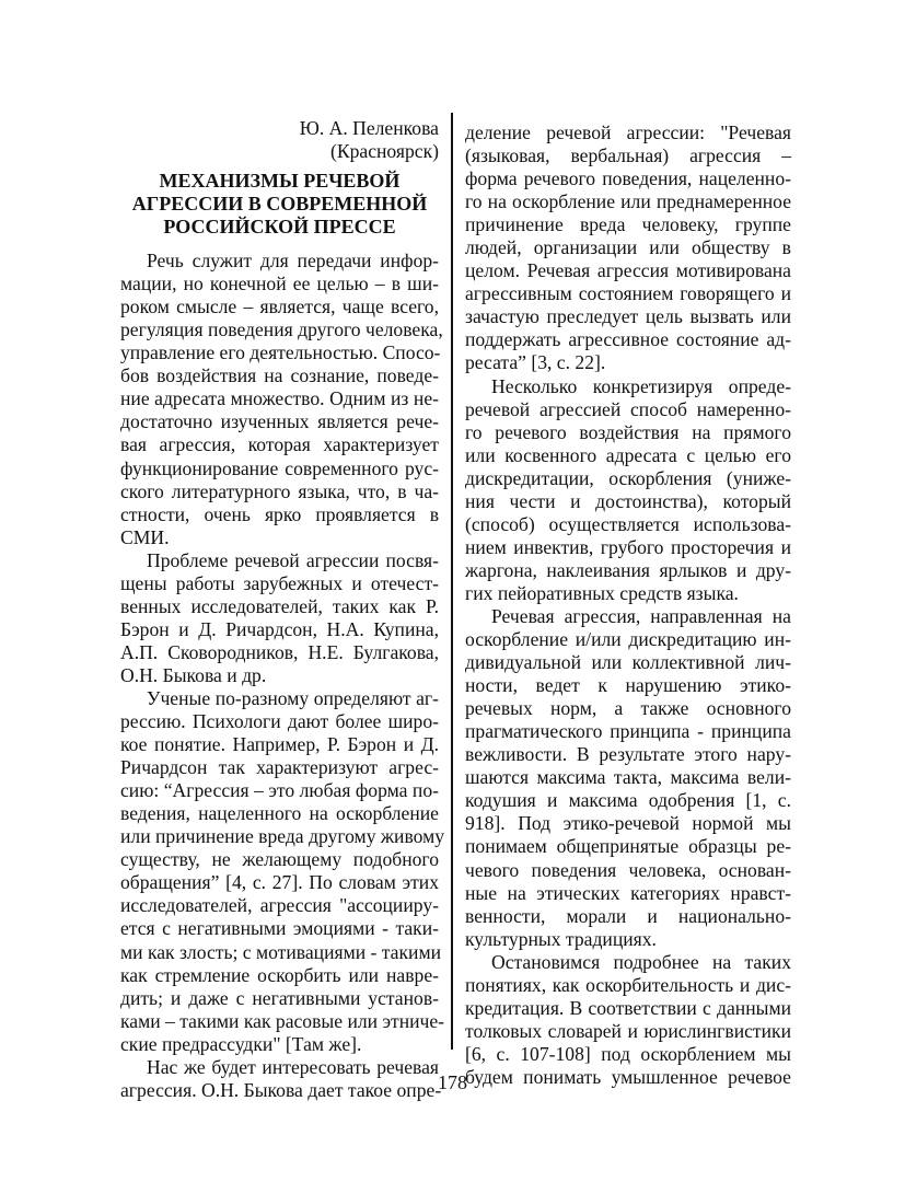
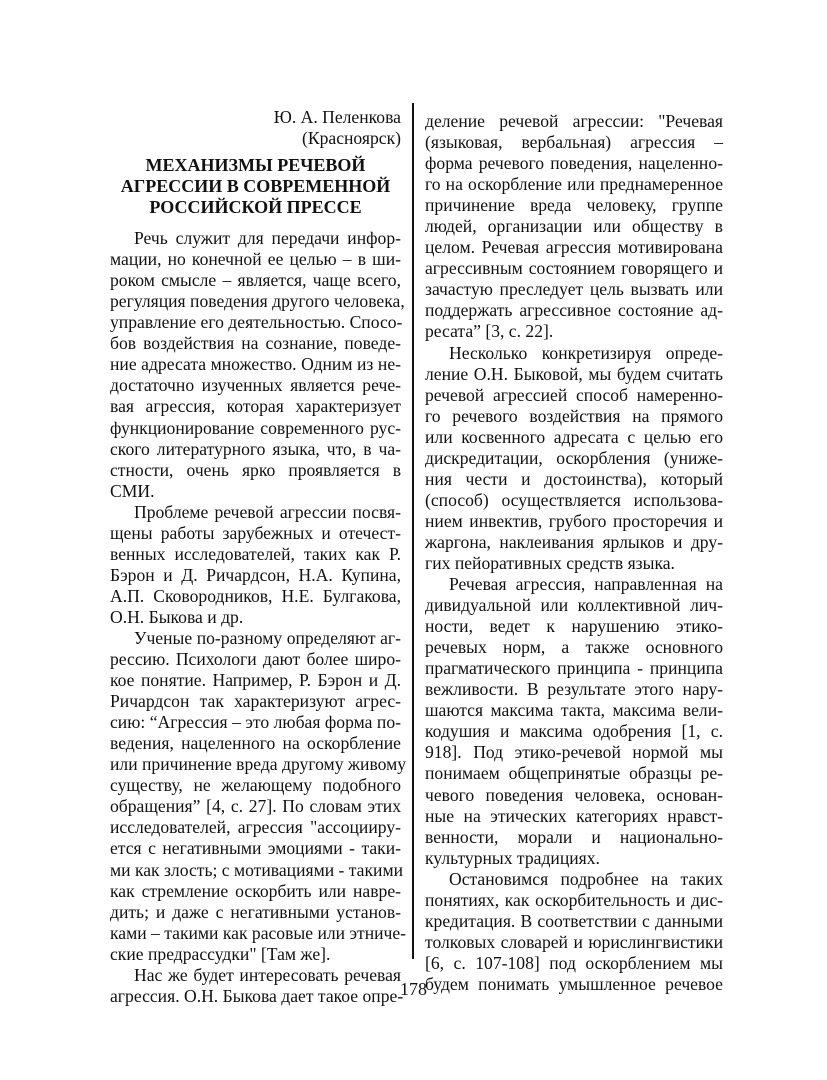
  Ю. А. Пеленкова
  (Красноярск)
  МЕХАНИЗМЫ РЕЧЕВОЙ
  АГРЕССИИ В СОВРЕМЕННОЙ
  РОССИЙСКОЙ ПРЕССЕ
  Речь служит для передачи инфор-
  мации, но конечной ее целью – в ши-
  роком смысле – является, чаще всего,
  регуляция поведения другого человека,
  управление его деятельностью. Спосо-
  бов воздействия на сознание, поведе-
  ние адресата множество. Одним из не-
  достаточно изученных является рече-
  вая агрессия, которая характеризует
  функционирование современного рус-
  ского литературного языка, что, в ча-
  стности, очень ярко проявляется в
  СМИ.
  Проблеме речевой агрессии посвя-
  щены работы зарубежных и отечест-
  венных исследователей, таких как Р.
  Бэрон и Д. Ричардсон, Н.А. Купина,
  А.П. Сковородников, Н.Е. Булгакова,
  О.Н. Быкова и др.
  Ученые по-разному определяют аг-
  рессию. Психологи дают более широ-
  кое понятие. Например, Р. Бэрон и Д.
  Ричардсон так характеризуют агрес-
  сию: “Агрессия – это любая форма по-
  ведения, нацеленного на оскорбление
  или причинение вреда другому живому
  существу, не желающему подобного
  обращения” [4, с. 27]. По словам этих
  исследователей, агрессия "ассоцииру-
  ется с негативными эмоциями - таки-
  ми как злость; с мотивациями - такими
  как стремление оскорбить или навре-
  дить; и даже с негативными установ-
  ками – такими как расовые или этниче-
  ские предрассудки" [Там же].
  Нас же будет интересовать речевая
  агрессия. О.Н. Быкова дает такое опре-
  деление речевой агрессии: "Речевая
  (языковая, вербальная) агрессия –
  форма речевого поведения, нацеленно-
  го на оскорбление или преднамеренное
  причинение вреда человеку, группе
  людей, организации или обществу в
  целом. Речевая агрессия мотивирована
  агрессивным состоянием говорящего и
  зачастую преследует цель вызвать или
  поддержать агрессивное состояние ад-
  ресата” [3, с. 22].
  Несколько конкретизируя опреде-
+ ление О.Н. Быковой, мы будем считать
  речевой агрессией способ намеренно-
  го речевого воздействия на прямого
  или косвенного адресата с целью его
  дискредитации, оскорбления (униже-
  ния чести и достоинства), который
  (способ) осуществляется использова-
  нием инвектив, грубого просторечия и
  жаргона, наклеивания ярлыков и дру-
  гих пейоративных средств языка.
  Речевая агрессия, направленная на
- оскорбление и/или дискредитацию ин-
  дивидуальной или коллективной лич-
  ности, ведет к нарушению этико-
  речевых норм, а также основного
  прагматического принципа - принципа
  вежливости. В результате этого нару-
  шаются максима такта, максима вели-
  кодушия и максима одобрения [1, с.
  918]. Под этико-речевой нормой мы
  понимаем общепринятые образцы ре-
  чевого поведения человека, основан-
  ные на этических категориях нравст-
  венности, морали и национально-
  культурных традициях.
  Остановимся подробнее на таких
  понятиях, как оскорбительность и дис-
  кредитация. В соответствии с данными
  толковых словарей и юрислингвистики
  [6, с. 107-108] под оскорблением мы
  будем понимать умышленное речевое
  178
